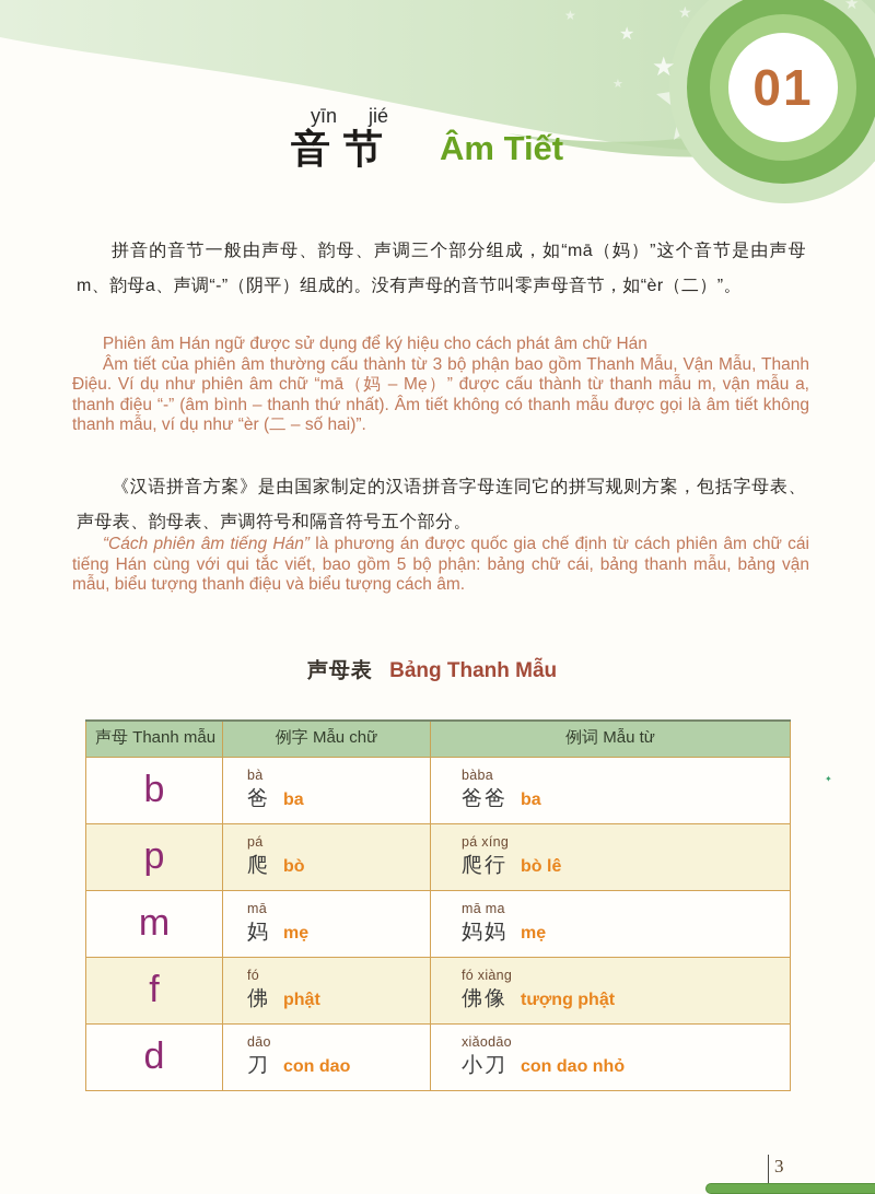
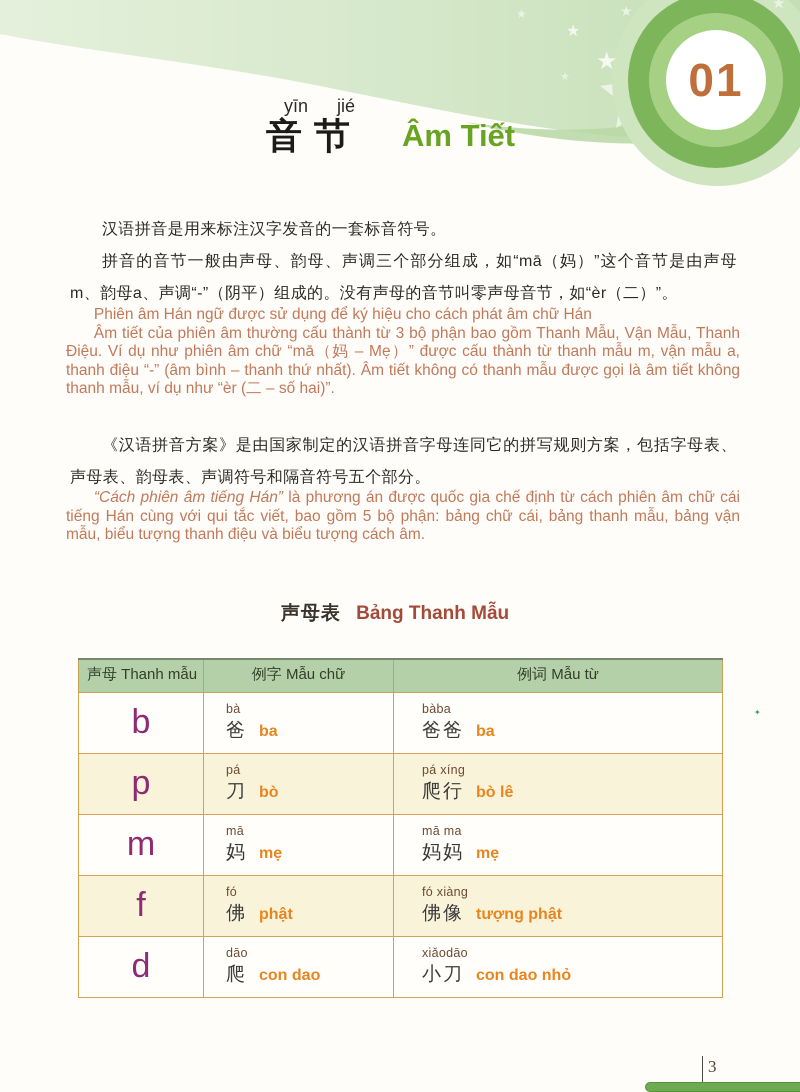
  ★
  ★
  ★
  ★
  ★
  ★
  01
  yīn jié
  音节
  Âm Tiết
+ 汉语拼音是用来标注汉字发音的一套标音符号。
  拼音的音节一般由声母、韵母、声调三个部分组成，如“mā（妈）”这个音节是由声母m、韵母a、声调“-”（阴平）组成的。没有声母的音节叫零声母音节，如“èr（二）”。
  Phiên âm Hán ngữ được sử dụng để ký hiệu cho cách phát âm chữ Hán
  Âm tiết của phiên âm thường cấu thành từ 3 bộ phận bao gồm Thanh Mẫu, Vận Mẫu, Thanh Điệu. Ví dụ như phiên âm chữ “mā（妈 – Mẹ）” được cấu thành từ thanh mẫu m, vận mẫu a, thanh điệu “-” (âm bình – thanh thứ nhất). Âm tiết không có thanh mẫu được gọi là âm tiết không thanh mẫu, ví dụ như “èr (二 – số hai)”.
  《汉语拼音方案》是由国家制定的汉语拼音字母连同它的拼写规则方案，包括字母表、声母表、韵母表、声调符号和隔音符号五个部分。
  “Cách phiên âm tiếng Hán” là phương án được quốc gia chế định từ cách phiên âm chữ cái tiếng Hán cùng với qui tắc viết, bao gồm 5 bộ phận: bảng chữ cái, bảng thanh mẫu, bảng vận mẫu, biểu tượng thanh điệu và biểu tượng cách âm.
  声母表 Bảng Thanh Mẫu
  声母 Thanh mẫu	例字 Mẫu chữ	例词 Mẫu từ
  b	bà 爸 ba	bàba 爸爸 ba
- p	pá 爬 bò	pá xíng 爬行 bò lê
+ p	pá 刀 bò	pá xíng 爬行 bò lê
  m	mā 妈 mẹ	mā ma 妈妈 mẹ
  f	fó 佛 phật	fó xiàng 佛像 tượng phật
- d	dāo 刀 con dao	xiǎodāo 小刀 con dao nhỏ
+ d	dāo 爬 con dao	xiǎodāo 小刀 con dao nhỏ
  ✦
  3
